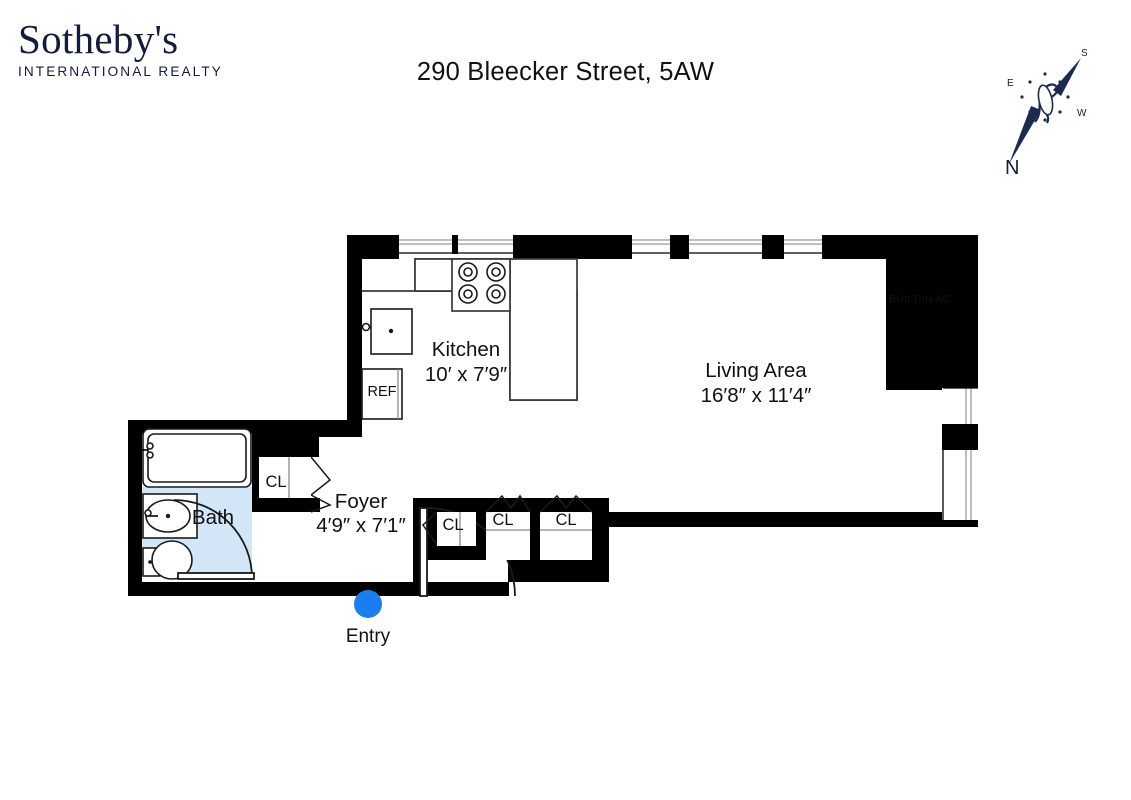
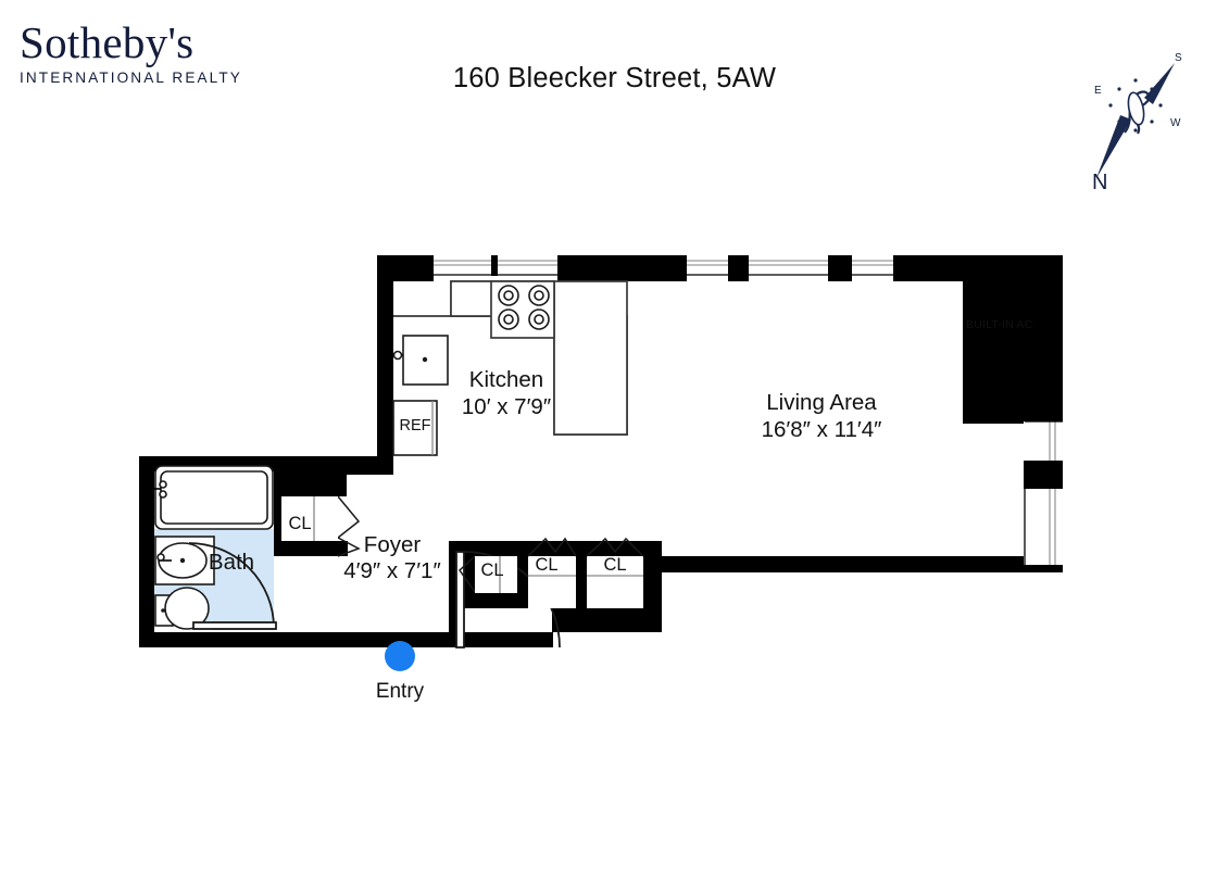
  Sotheby's
  INTERNATIONAL REALTY
- 290 Bleecker Street, 5AW
+ 160 Bleecker Street, 5AW
  N
  S
  E
  W
  REF
  CL
  CL
  CL
  CL
  Kitchen
  10′ x 7′9″
  Living Area
  16′8″ x 11′4″
  Bath
  Foyer
  4′9″ x 7′1″
  Entry
